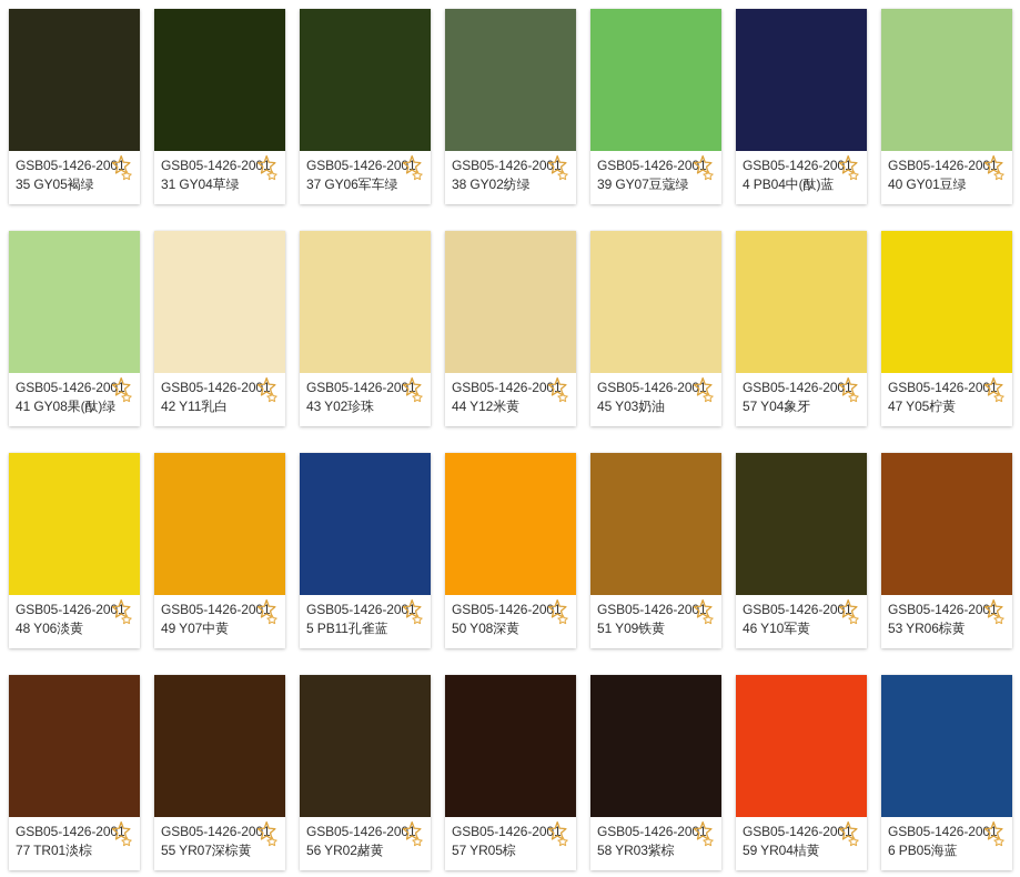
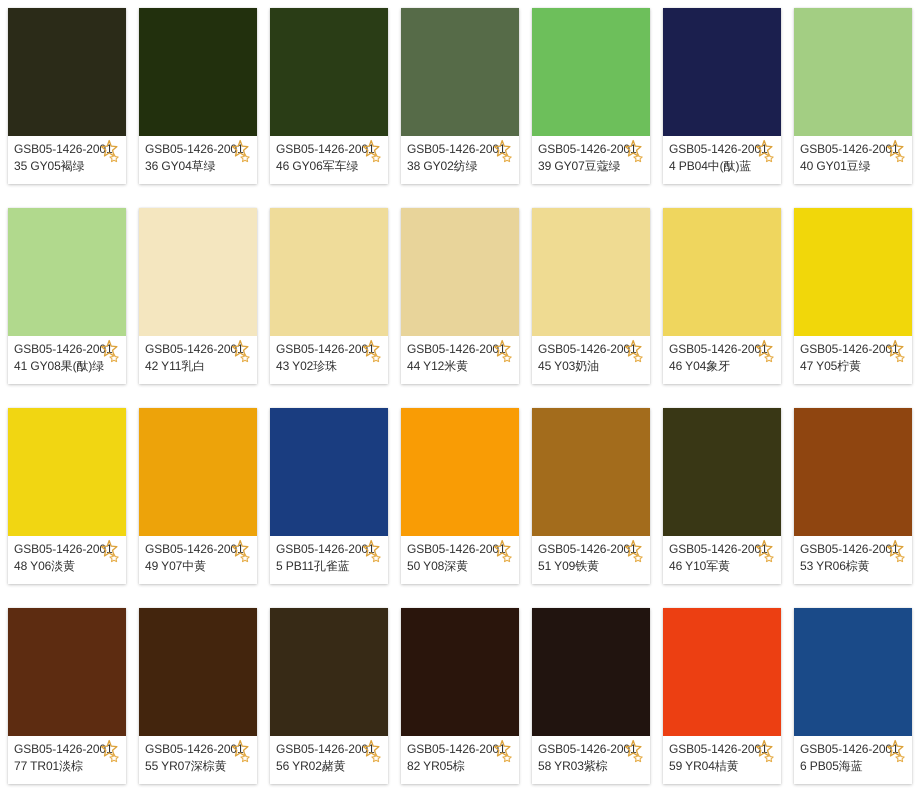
  GSB05-1426-2001
  35 GY05褐绿
  GSB05-1426-2001
- 31 GY04草绿
+ 36 GY04草绿
  GSB05-1426-2001
- 37 GY06军车绿
+ 46 GY06军车绿
  GSB05-1426-2001
  38 GY02纺绿
  GSB05-1426-2001
  39 GY07豆蔻绿
  GSB05-1426-2001
  4 PB04中(酞)蓝
  GSB05-1426-2001
  40 GY01豆绿
  GSB05-1426-2001
  41 GY08果(酞)绿
  GSB05-1426-2001
  42 Y11乳白
  GSB05-1426-2001
  43 Y02珍珠
  GSB05-1426-2001
  44 Y12米黄
  GSB05-1426-2001
  45 Y03奶油
  GSB05-1426-2001
- 57 Y04象牙
+ 46 Y04象牙
  GSB05-1426-2001
  47 Y05柠黄
  GSB05-1426-2001
  48 Y06淡黄
  GSB05-1426-2001
  49 Y07中黄
  GSB05-1426-2001
  5 PB11孔雀蓝
  GSB05-1426-2001
  50 Y08深黄
  GSB05-1426-2001
  51 Y09铁黄
  GSB05-1426-2001
  46 Y10军黄
  GSB05-1426-2001
  53 YR06棕黄
  GSB05-1426-2001
  77 TR01淡棕
  GSB05-1426-2001
  55 YR07深棕黄
  GSB05-1426-2001
  56 YR02赭黄
  GSB05-1426-2001
- 57 YR05棕
+ 82 YR05棕
  GSB05-1426-2001
  58 YR03紫棕
  GSB05-1426-2001
  59 YR04桔黄
  GSB05-1426-2001
  6 PB05海蓝
